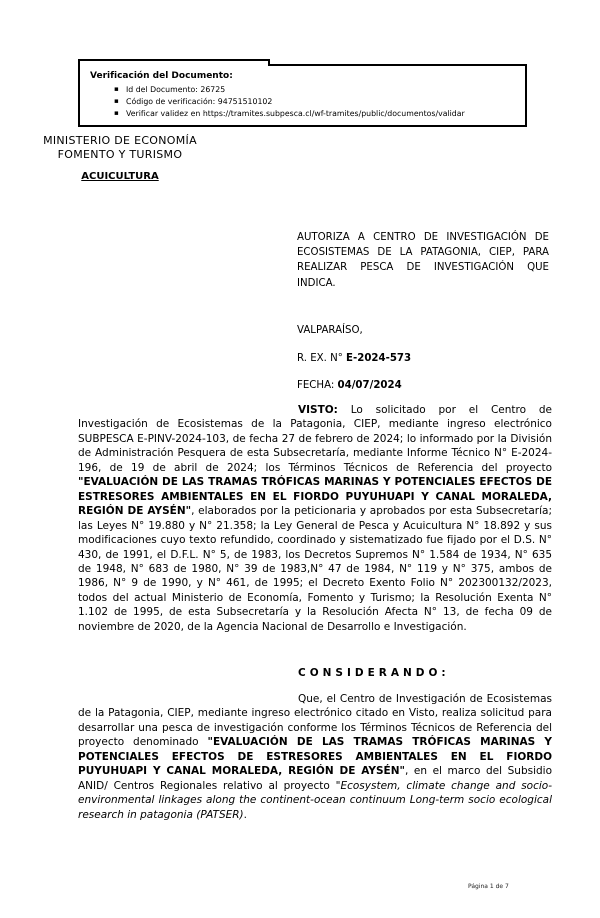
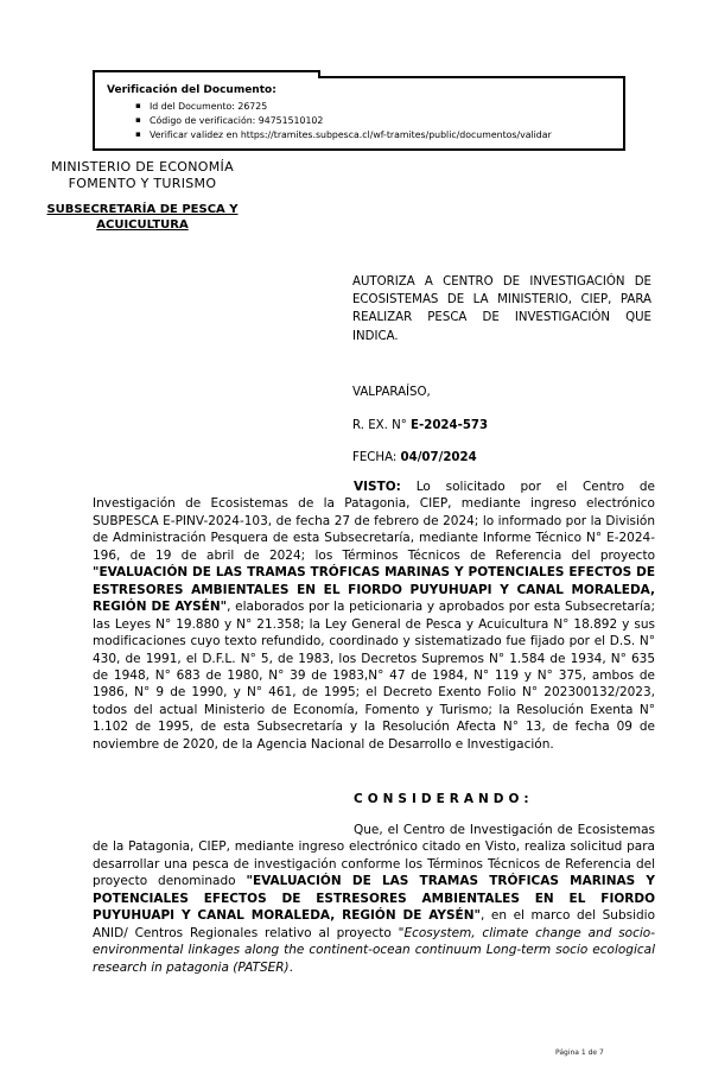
  Verificación del Documento:
  ▪
  Id del Documento: 26725
  ▪
  Código de verificación: 94751510102
  ▪
  Verificar validez en https://tramites.subpesca.cl/wf-tramites/public/documentos/validar
  MINISTERIO DE ECONOMÍA
  FOMENTO Y TURISMO
+ SUBSECRETARÍA DE PESCA Y
  ACUICULTURA
- AUTORIZA A CENTRO DE INVESTIGACIÓN DE ECOSISTEMAS DE LA PATAGONIA, CIEP, PARA REALIZAR PESCA DE INVESTIGACIÓN QUE INDICA.
+ AUTORIZA A CENTRO DE INVESTIGACIÓN DE ECOSISTEMAS DE LA MINISTERIO, CIEP, PARA REALIZAR PESCA DE INVESTIGACIÓN QUE INDICA.
  VALPARAÍSO,
  R. EX. N° E-2024-573
  FECHA: 04/07/2024
  VISTO: Lo solicitado por el Centro de Investigación de Ecosistemas de la Patagonia, CIEP, mediante ingreso electrónico SUBPESCA E-PINV-2024-103, de fecha 27 de febrero de 2024; lo informado por la División de Administración Pesquera de esta Subsecretaría, mediante Informe Técnico N° E-2024-196, de 19 de abril de 2024; los Términos Técnicos de Referencia del proyecto "EVALUACIÓN DE LAS TRAMAS TRÓFICAS MARINAS Y POTENCIALES EFECTOS DE ESTRESORES AMBIENTALES EN EL FIORDO PUYUHUAPI Y CANAL MORALEDA, REGIÓN DE AYSÉN", elaborados por la peticionaria y aprobados por esta Subsecretaría; las Leyes N° 19.880 y N° 21.358; la Ley General de Pesca y Acuicultura N° 18.892 y sus modificaciones cuyo texto refundido, coordinado y sistematizado fue fijado por el D.S. N° 430, de 1991, el D.F.L. N° 5, de 1983, los Decretos Supremos N° 1.584 de 1934, N° 635 de 1948, N° 683 de 1980, N° 39 de 1983,N° 47 de 1984, N° 119 y N° 375, ambos de 1986, N° 9 de 1990, y N° 461, de 1995; el Decreto Exento Folio N° 202300132/2023, todos del actual Ministerio de Economía, Fomento y Turismo; la Resolución Exenta N° 1.102 de 1995, de esta Subsecretaría y la Resolución Afecta N° 13, de fecha 09 de noviembre de 2020, de la Agencia Nacional de Desarrollo e Investigación.
  CONSIDERANDO:
  Que, el Centro de Investigación de Ecosistemas de la Patagonia, CIEP, mediante ingreso electrónico citado en Visto, realiza solicitud para desarrollar una pesca de investigación conforme los Términos Técnicos de Referencia del proyecto denominado "EVALUACIÓN DE LAS TRAMAS TRÓFICAS MARINAS Y POTENCIALES EFECTOS DE ESTRESORES AMBIENTALES EN EL FIORDO PUYUHUAPI Y CANAL MORALEDA, REGIÓN DE AYSÉN", en el marco del Subsidio ANID/ Centros Regionales relativo al proyecto "Ecosystem, climate change and socio-environmental linkages along the continent-ocean continuum Long-term socio ecological research in patagonia (PATSER).
